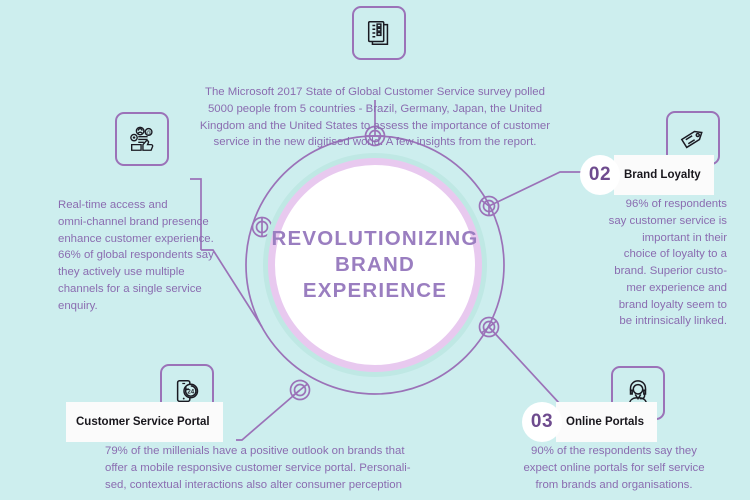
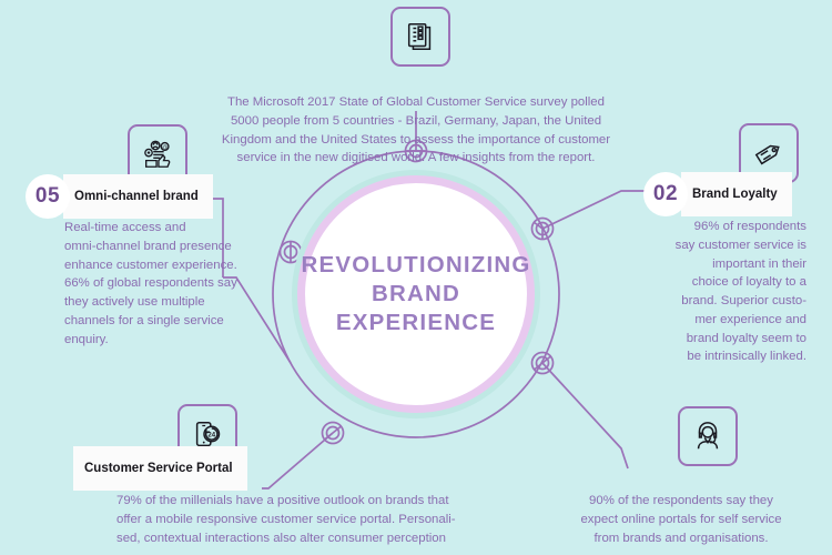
  REVOLUTIONIZING
  BRAND
  EXPERIENCE
  The Microsoft 2017 State of Global Customer Service survey polled
  5000 people from 5 countries - Brazil, Germany, Japan, the United
  Kingdom and the United States to assess the importance of customer
  service in the new digitised world. A few insights from the report.
  02
  Brand Loyalty
  96% of respondents
  say customer service is
  important in their
  choice of loyalty to a
  brand. Superior custo-
  mer experience and
  brand loyalty seem to
  be intrinsically linked.
- 03
- Online Portals
  90% of the respondents say they
  expect online portals for self service
  from brands and organisations.
  Customer Service Portal
  79% of the millenials have a positive outlook on brands that
  offer a mobile responsive customer service portal. Personali-
  sed, contextual interactions also alter consumer perception
+ 05
+ Omni-channel brand
  Real-time access and
  omni-channel brand presence
  enhance customer experience.
  66% of global respondents say
  they actively use multiple
  channels for a single service
  enquiry.
